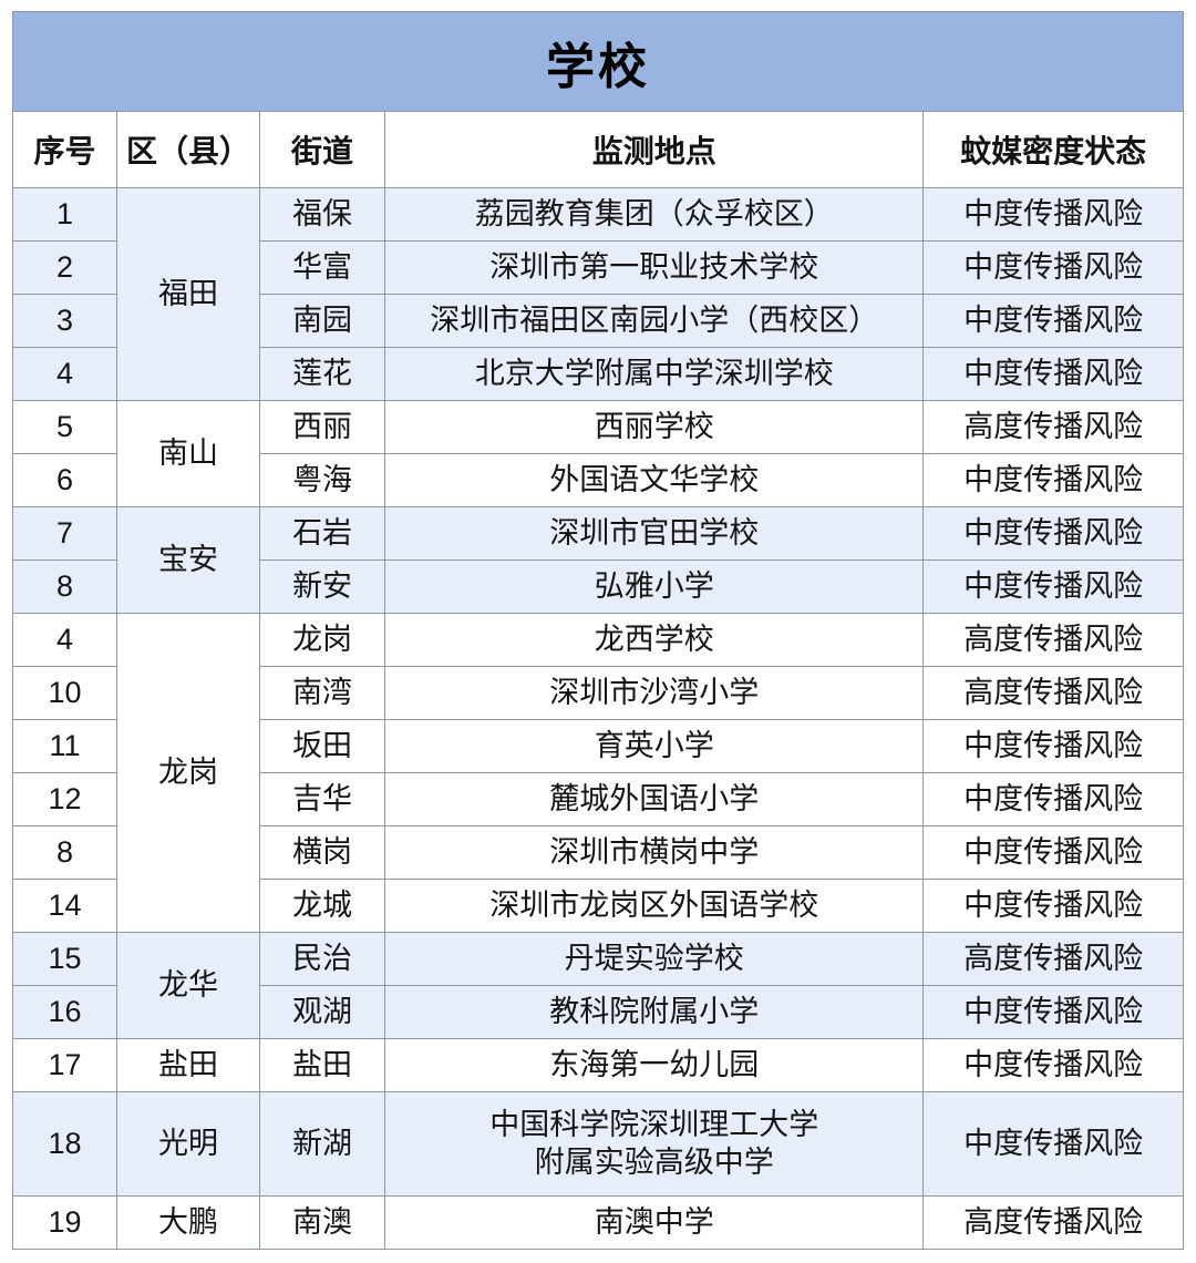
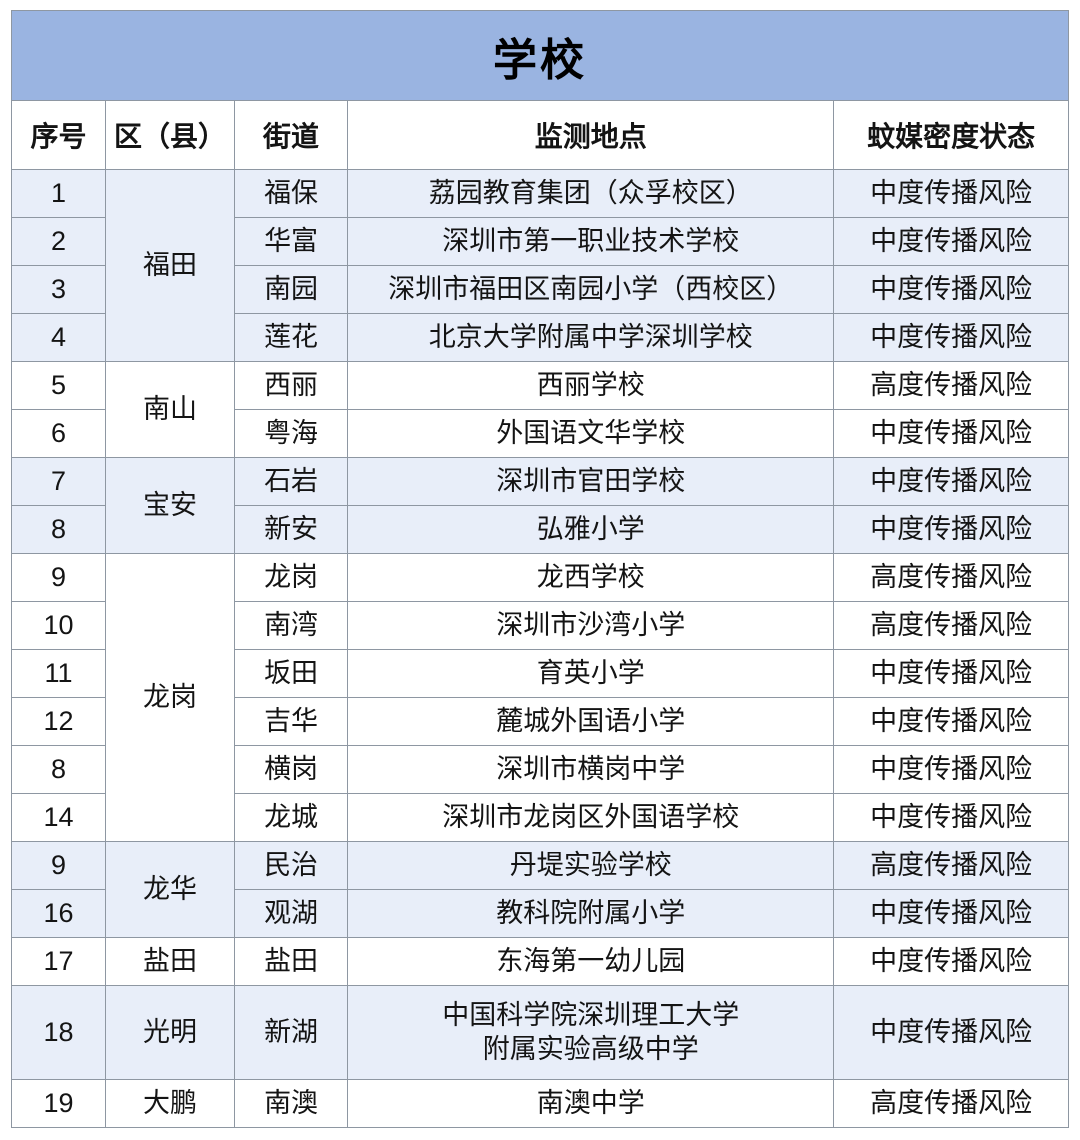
  学校
  序号	区（县）	街道	监测地点	蚊媒密度状态
  1	福田	福保	荔园教育集团（众孚校区）	中度传播风险
  2	华富	深圳市第一职业技术学校	中度传播风险
  3	南园	深圳市福田区南园小学（西校区）	中度传播风险
  4	莲花	北京大学附属中学深圳学校	中度传播风险
  5	南山	西丽	西丽学校	高度传播风险
  6	粤海	外国语文华学校	中度传播风险
  7	宝安	石岩	深圳市官田学校	中度传播风险
  8	新安	弘雅小学	中度传播风险
- 4	龙岗	龙岗	龙西学校	高度传播风险
+ 9	龙岗	龙岗	龙西学校	高度传播风险
  10	南湾	深圳市沙湾小学	高度传播风险
  11	坂田	育英小学	中度传播风险
  12	吉华	麓城外国语小学	中度传播风险
  8	横岗	深圳市横岗中学	中度传播风险
  14	龙城	深圳市龙岗区外国语学校	中度传播风险
- 15	龙华	民治	丹堤实验学校	高度传播风险
+ 9	龙华	民治	丹堤实验学校	高度传播风险
  16	观湖	教科院附属小学	中度传播风险
  17	盐田	盐田	东海第一幼儿园	中度传播风险
  18	光明	新湖	中国科学院深圳理工大学 附属实验高级中学	中度传播风险
  19	大鹏	南澳	南澳中学	高度传播风险
